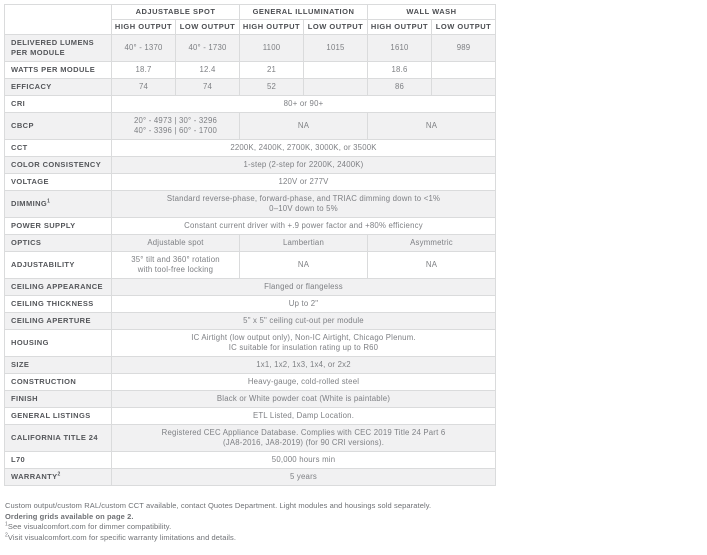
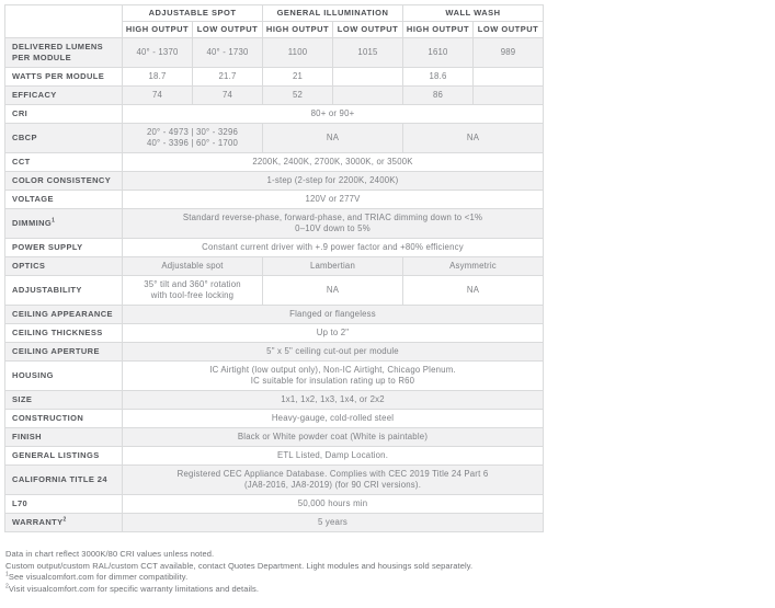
  	ADJUSTABLE SPOT	GENERAL ILLUMINATION	WALL WASH
  HIGH OUTPUT	LOW OUTPUT	HIGH OUTPUT	LOW OUTPUT	HIGH OUTPUT	LOW OUTPUT
  DELIVERED LUMENS PER MODULE	40° - 1370	40° - 1730	1100	1015	1610	989
- WATTS PER MODULE	18.7	12.4	21		18.6
+ WATTS PER MODULE	18.7	21.7	21		18.6
  EFFICACY	74	74	52		86
  CRI	80+ or 90+
  CBCP	20° - 4973 | 30° - 329640° - 3396 | 60° - 1700	NA	NA
  CCT	2200K, 2400K, 2700K, 3000K, or 3500K
  COLOR CONSISTENCY	1-step (2-step for 2200K, 2400K)
  VOLTAGE	120V or 277V
  DIMMING	Standard reverse-phase, forward-phase, and TRIAC dimming down to <1%0–10V down to 5%
  POWER SUPPLY	Constant current driver with +.9 power factor and +80% efficiency
  OPTICS	Adjustable spot	Lambertian	Asymmetric
  ADJUSTABILITY	35° tilt and 360° rotationwith tool-free locking	NA	NA
  CEILING APPEARANCE	Flanged or flangeless
  CEILING THICKNESS	Up to 2"
  CEILING APERTURE	5" x 5" ceiling cut-out per module
  HOUSING	IC Airtight (low output only), Non-IC Airtight, Chicago Plenum.IC suitable for insulation rating up to R60
  SIZE	1x1, 1x2, 1x3, 1x4, or 2x2
  CONSTRUCTION	Heavy-gauge, cold-rolled steel
  FINISH	Black or White powder coat (White is paintable)
  GENERAL LISTINGS	ETL Listed, Damp Location.
  CALIFORNIA TITLE 24	Registered CEC Appliance Database. Complies with CEC 2019 Title 24 Part 6(JA8-2016, JA8-2019) (for 90 CRI versions).
  L70	50,000 hours min
  WARRANTY	5 years
+ Data in chart reflect 3000K/80 CRI values unless noted.
  Custom output/custom RAL/custom CCT available, contact Quotes Department. Light modules and housings sold separately.
- Ordering grids available on page 2.
  See visualcomfort.com for dimmer compatibility.
  Visit visualcomfort.com for specific warranty limitations and details.
